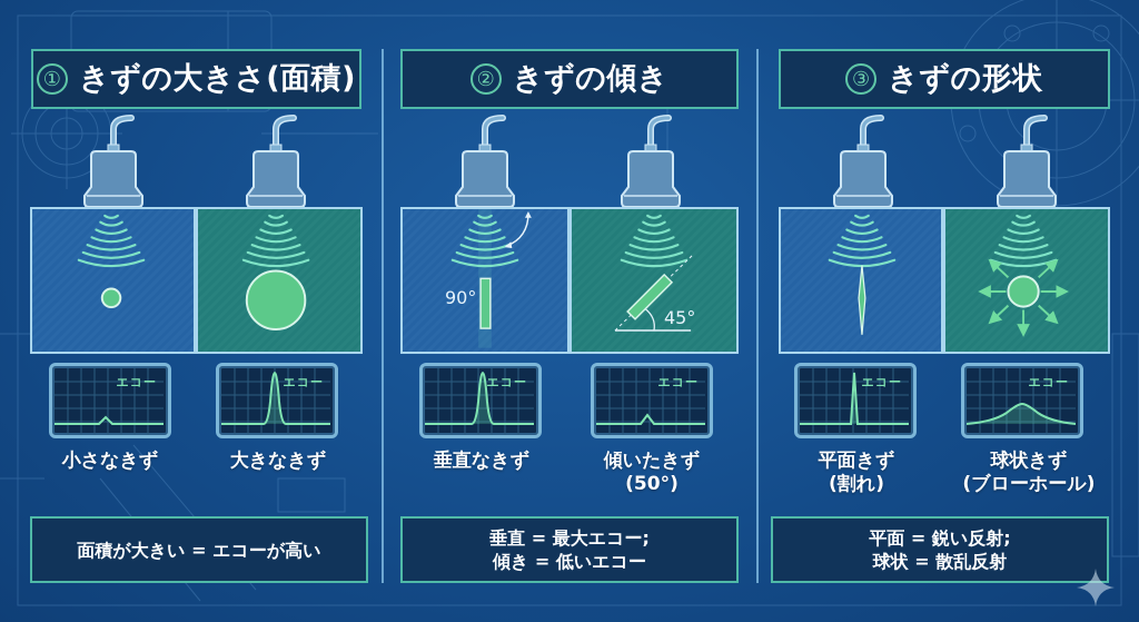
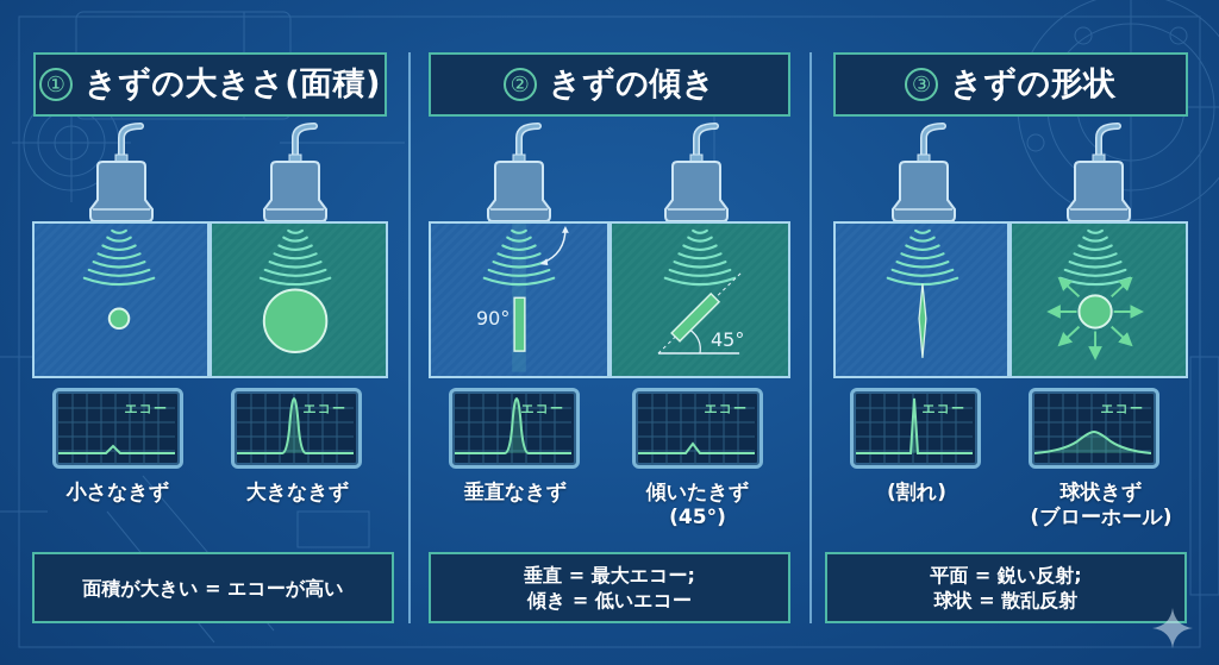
  ①
  きずの大きさ(面積)
  エコー
  エコー
  小さなきず
  大きなきず
  面積が大きい = エコーが高い
  ②
  きずの傾き
  90°
  45°
  エコー
  エコー
  垂直なきず
  傾いたきず
- (50°)
+ (45°)
  垂直 = 最大エコー;
  傾き = 低いエコー
  ③
  きずの形状
  エコー
  エコー
- 平面きず
  (割れ)
  球状きず
  (ブローホール)
  平面 = 鋭い反射;
  球状 = 散乱反射
